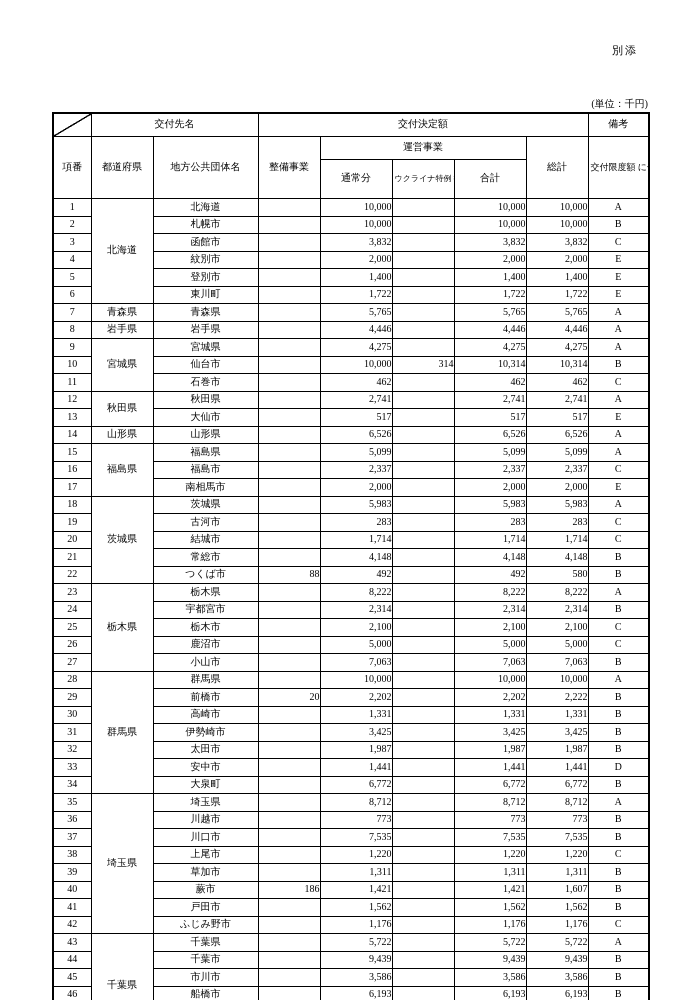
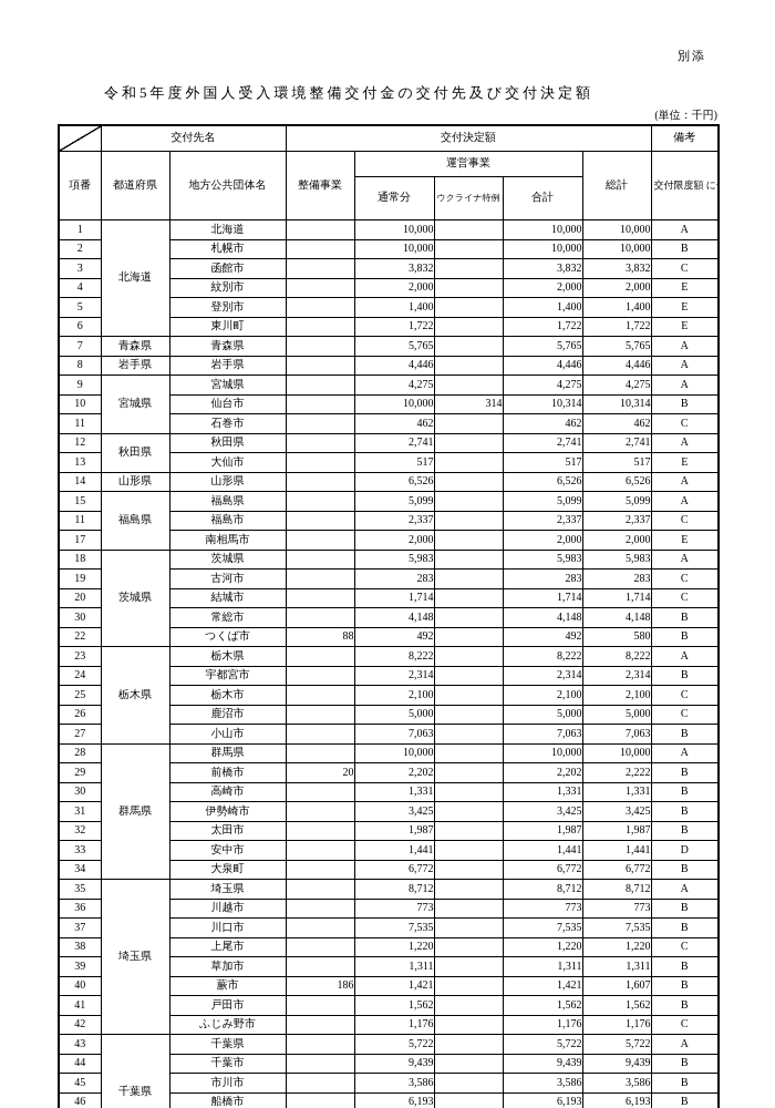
  別添
+ 令和5年度外国人受入環境整備交付金の交付先及び交付決定額
  (単位：千円)
  	交付先名	交付決定額	備考
  項番	都道府県	地方公共団体名	整備事業	運営事業	総計	交付限度額 に
  通常分	ウクライナ特例	合計
  1	北海道	北海道		10,000		10,000	10,000	A
  2	札幌市		10,000		10,000	10,000	B
  3	函館市		3,832		3,832	3,832	C
  4	紋別市		2,000		2,000	2,000	E
  5	登別市		1,400		1,400	1,400	E
  6	東川町		1,722		1,722	1,722	E
  7	青森県	青森県		5,765		5,765	5,765	A
  8	岩手県	岩手県		4,446		4,446	4,446	A
  9	宮城県	宮城県		4,275		4,275	4,275	A
  10	仙台市		10,000	314	10,314	10,314	B
  11	石巻市		462		462	462	C
  12	秋田県	秋田県		2,741		2,741	2,741	A
  13	大仙市		517		517	517	E
  14	山形県	山形県		6,526		6,526	6,526	A
  15	福島県	福島県		5,099		5,099	5,099	A
- 16	福島市		2,337		2,337	2,337	C
+ 11	福島市		2,337		2,337	2,337	C
  17	南相馬市		2,000		2,000	2,000	E
  18	茨城県	茨城県		5,983		5,983	5,983	A
  19	古河市		283		283	283	C
  20	結城市		1,714		1,714	1,714	C
- 21	常総市		4,148		4,148	4,148	B
+ 30	常総市		4,148		4,148	4,148	B
  22	つくば市	88	492		492	580	B
  23	栃木県	栃木県		8,222		8,222	8,222	A
  24	宇都宮市		2,314		2,314	2,314	B
  25	栃木市		2,100		2,100	2,100	C
  26	鹿沼市		5,000		5,000	5,000	C
  27	小山市		7,063		7,063	7,063	B
  28	群馬県	群馬県		10,000		10,000	10,000	A
  29	前橋市	20	2,202		2,202	2,222	B
  30	高崎市		1,331		1,331	1,331	B
  31	伊勢崎市		3,425		3,425	3,425	B
  32	太田市		1,987		1,987	1,987	B
  33	安中市		1,441		1,441	1,441	D
  34	大泉町		6,772		6,772	6,772	B
  35	埼玉県	埼玉県		8,712		8,712	8,712	A
  36	川越市		773		773	773	B
  37	川口市		7,535		7,535	7,535	B
  38	上尾市		1,220		1,220	1,220	C
  39	草加市		1,311		1,311	1,311	B
  40	蕨市	186	1,421		1,421	1,607	B
  41	戸田市		1,562		1,562	1,562	B
  42	ふじみ野市		1,176		1,176	1,176	C
  43	千葉県	千葉県		5,722		5,722	5,722	A
  44	千葉市		9,439		9,439	9,439	B
  45	市川市		3,586		3,586	3,586	B
  46	船橋市		6,193		6,193	6,193	B
